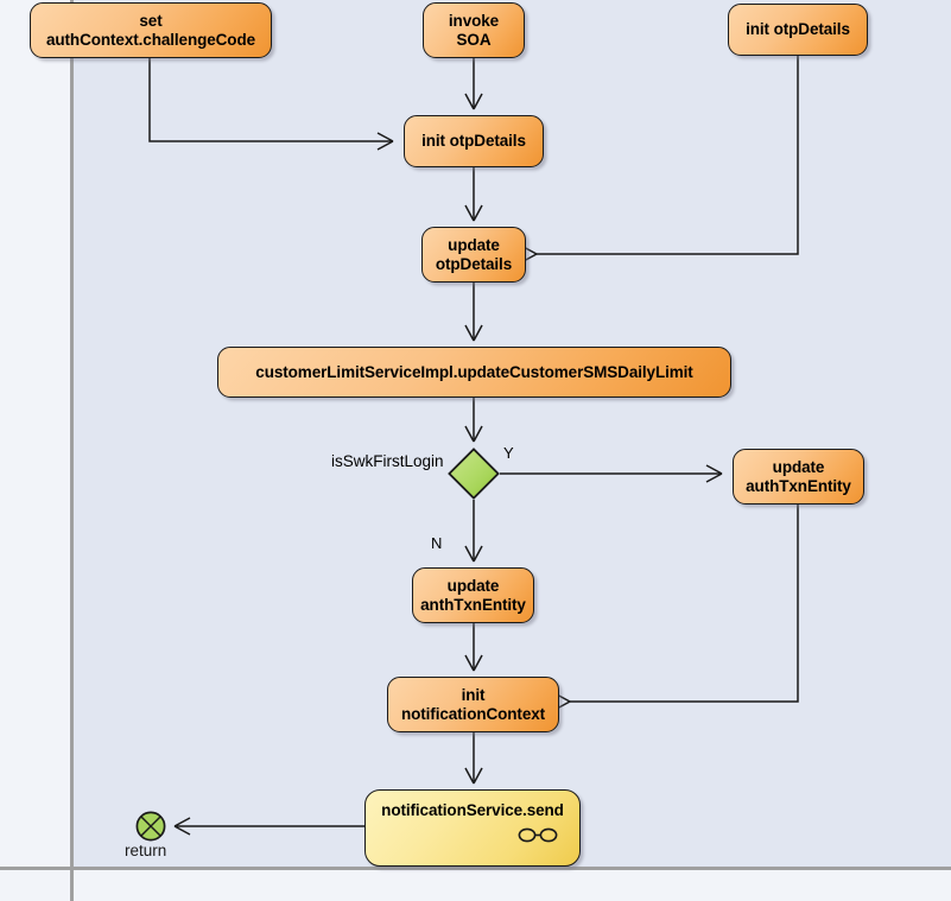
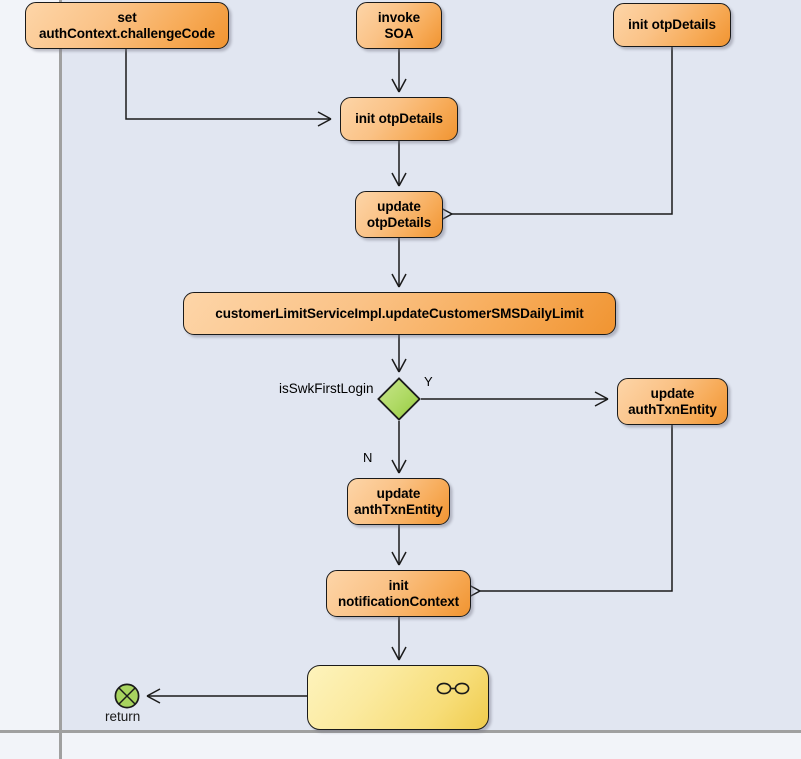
  set
  authContext.challengeCode
  invoke
  SOA
  init otpDetails
  init otpDetails
  update
  otpDetails
  customerLimitServiceImpl.updateCustomerSMSDailyLimit
  update
  authTxnEntity
  update
  anthTxnEntity
  init
  notificationContext
- notificationService.send
  isSwkFirstLogin
  Y
  N
  return
